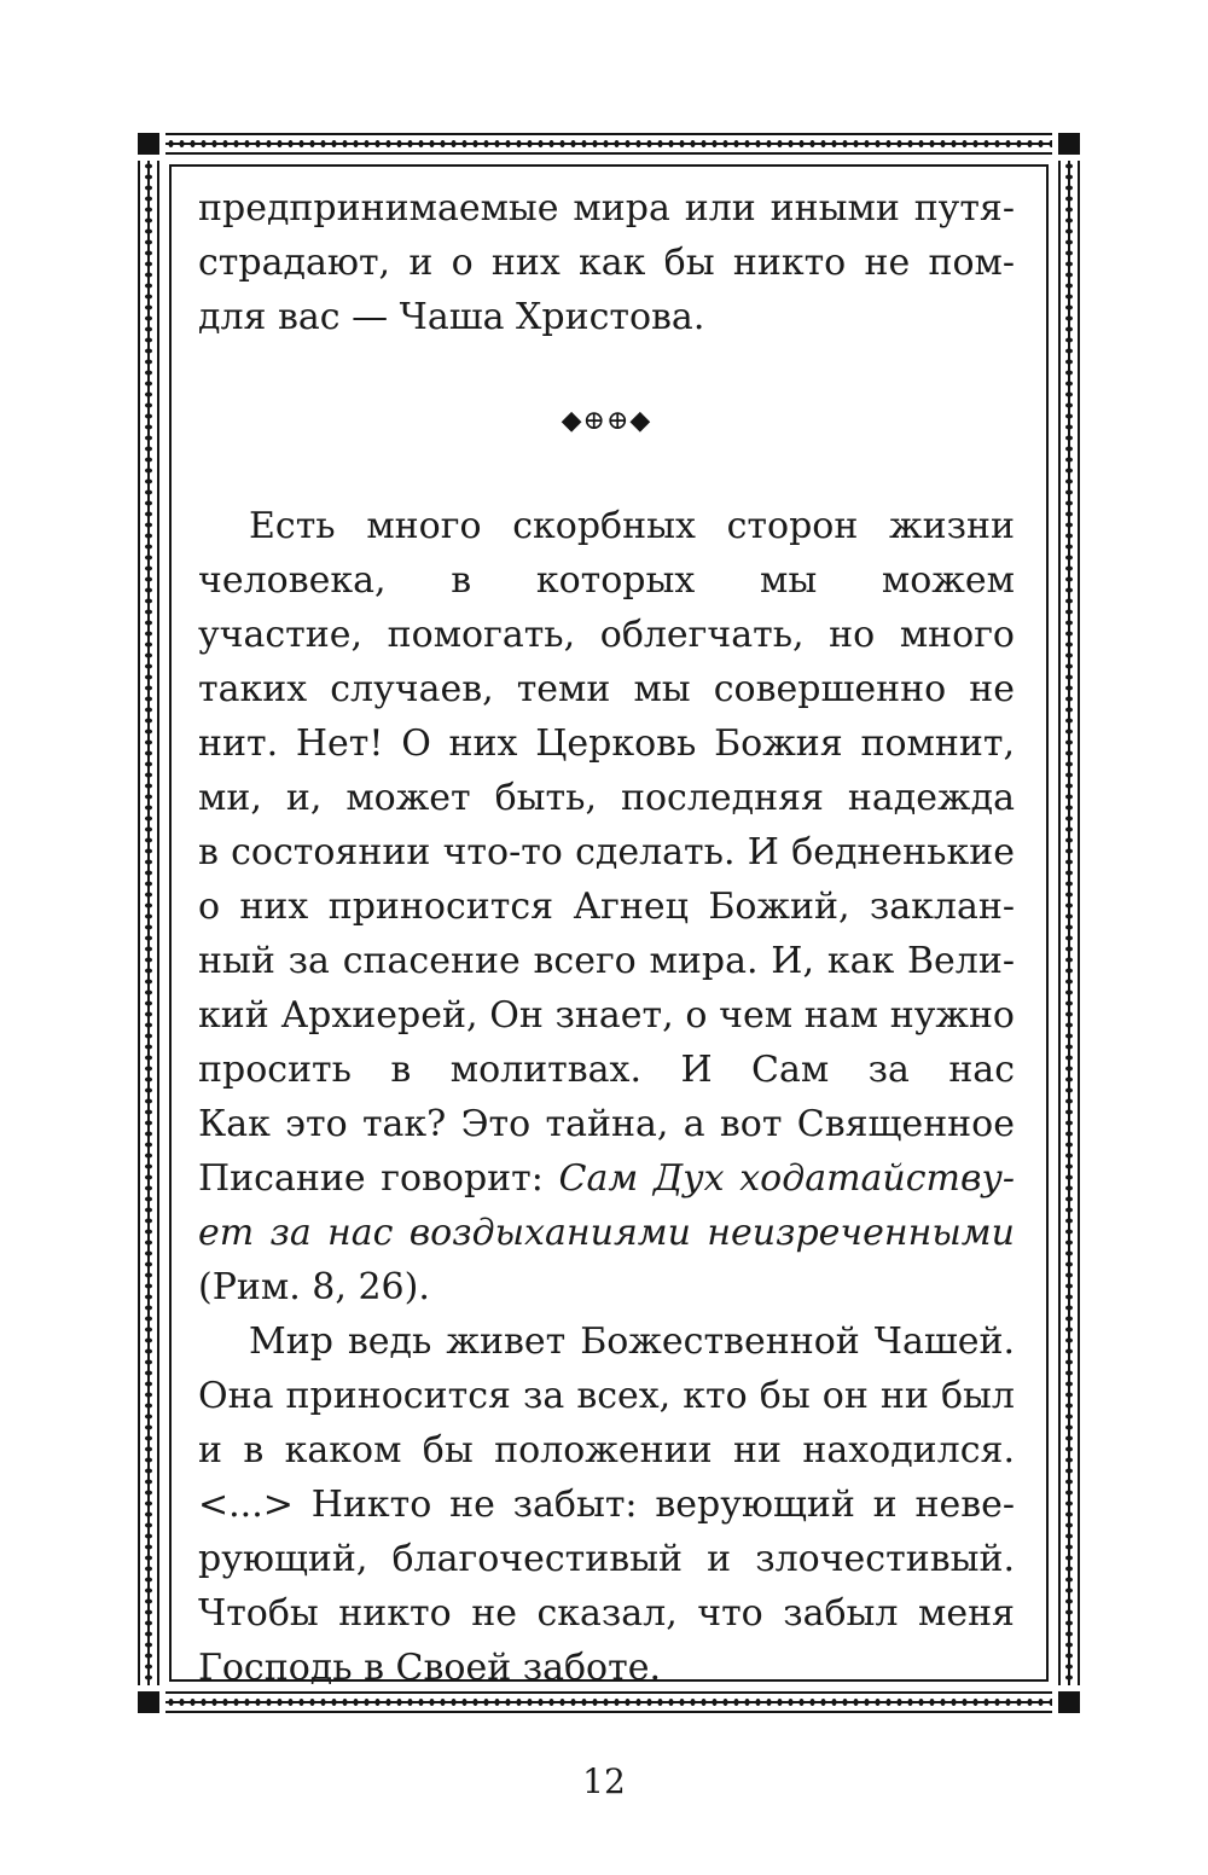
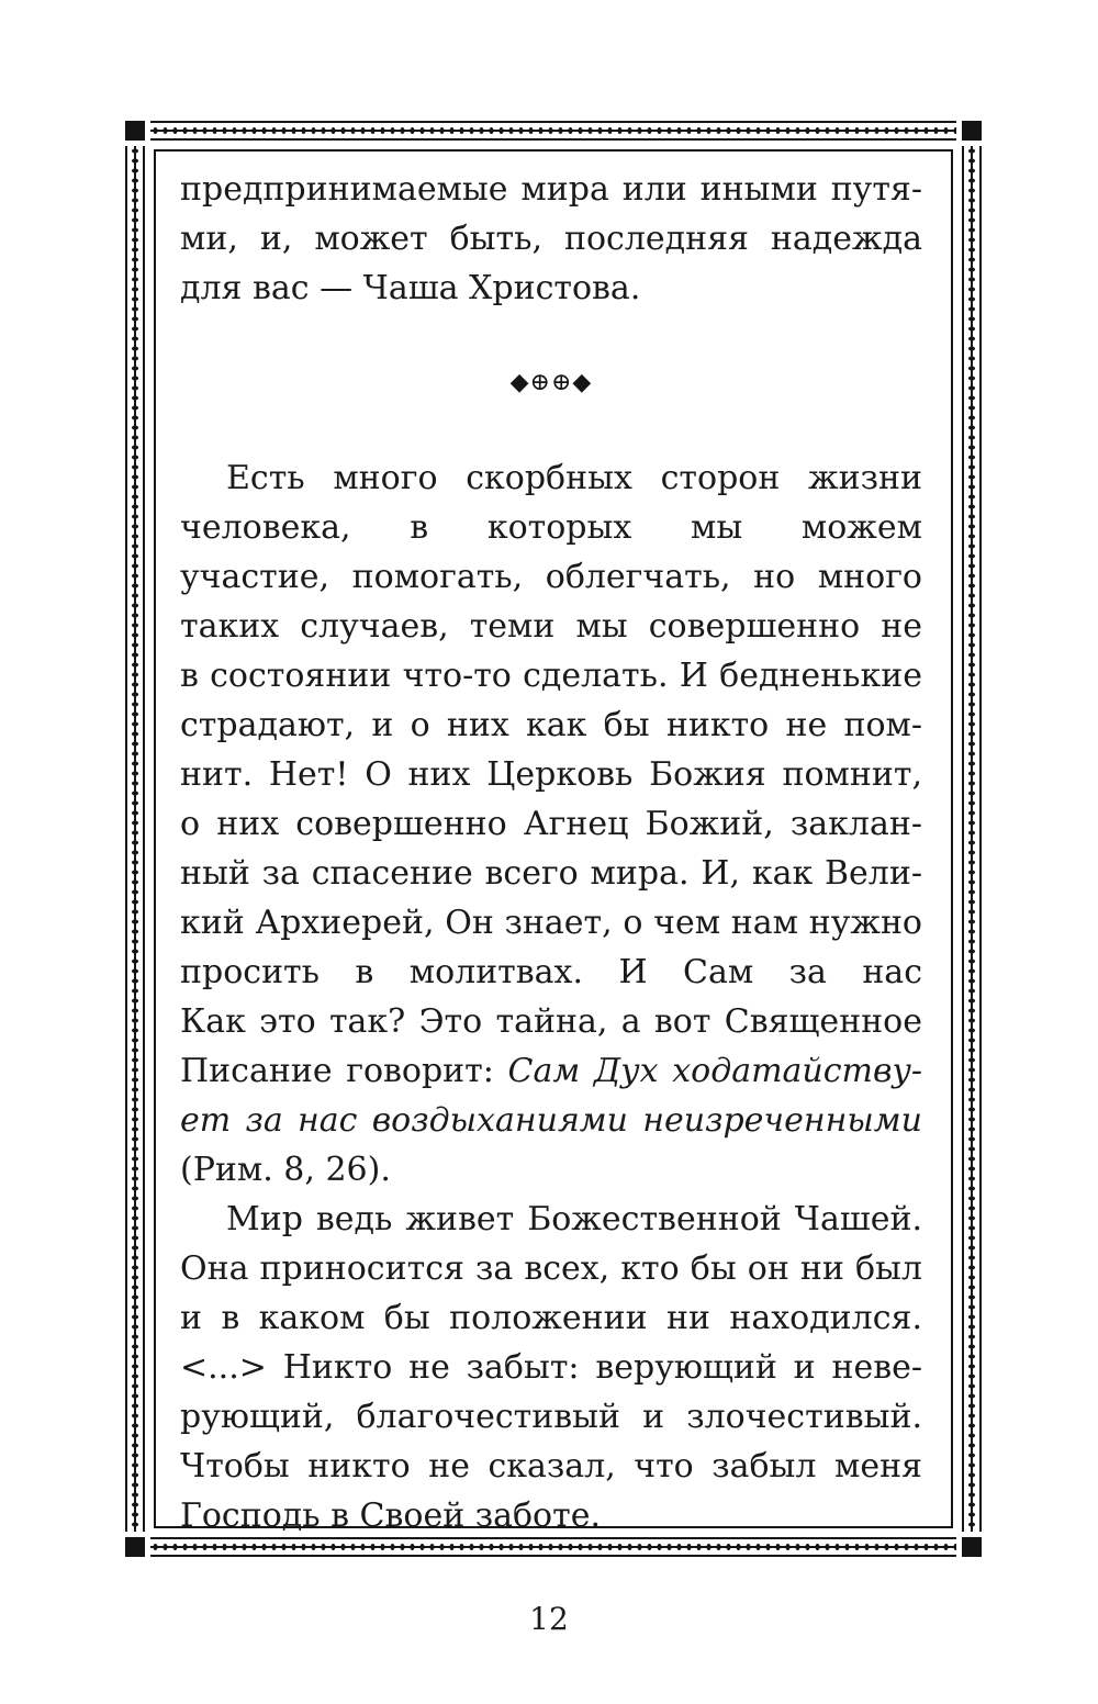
  предпринимаемые мира или иными путя-
- страдают, и о них как бы никто не пом-
+ ми, и, может быть, последняя надежда
  для вас — Чаша Христова.
  ◆⊕⊕◆
  Есть много скорбных сторон жизни
  человека, в которых мы можем
  участие, помогать, облегчать, но много
  таких случаев, теми мы совершенно не
- нит. Нет! О них Церковь Божия помнит,
+ в состоянии что-то сделать. И бедненькие
- ми, и, может быть, последняя надежда
+ страдают, и о них как бы никто не пом-
- в состоянии что-то сделать. И бедненькие
+ нит. Нет! О них Церковь Божия помнит,
- о них приносится Агнец Божий, заклан-
+ о них совершенно Агнец Божий, заклан-
  ный за спасение всего мира. И, как Вели-
  кий Архиерей, Он знает, о чем нам нужно
  просить в молитвах. И Сам за нас
  Как это так? Это тайна, а вот Священное
  Писание говорит: Сам Дух ходатайству-
  ет за нас воздыханиями неизреченными
  (Рим. 8, 26).
  Мир ведь живет Божественной Чашей.
  Она приносится за всех, кто бы он ни был
  и в каком бы положении ни находился.
  <...> Никто не забыт: верующий и неве-
  рующий, благочестивый и злочестивый.
  Чтобы никто не сказал, что забыл меня
  Господь в Своей заботе.
  12
